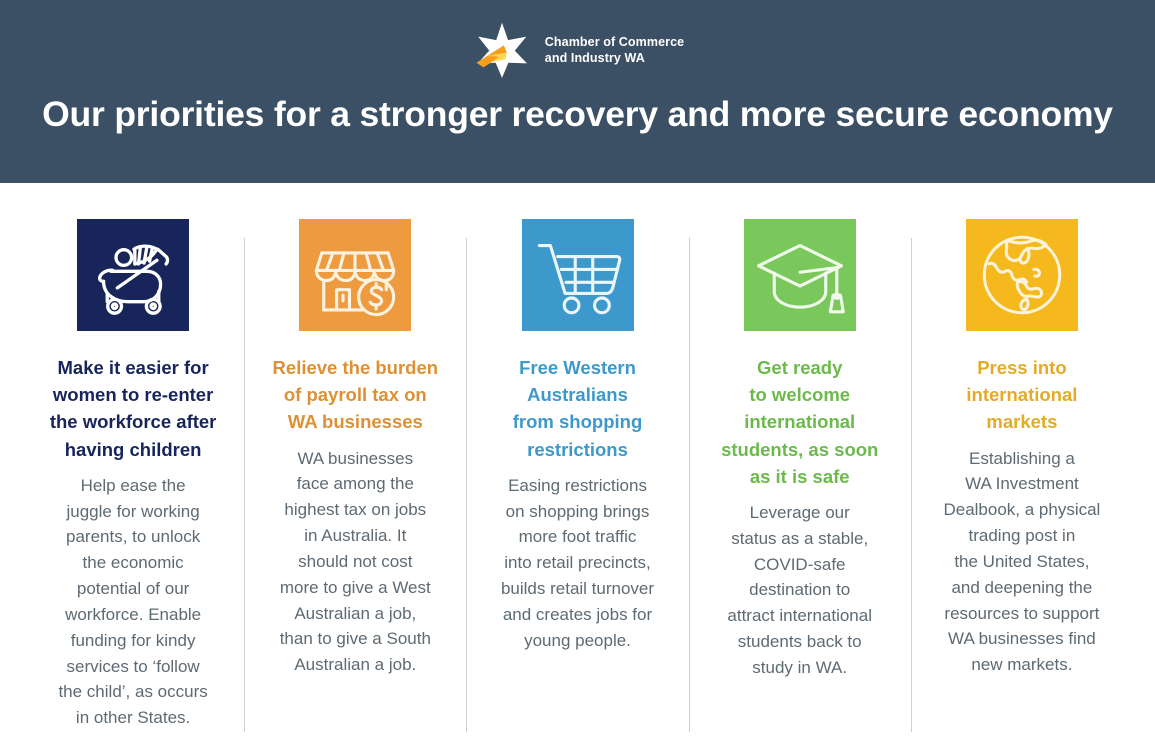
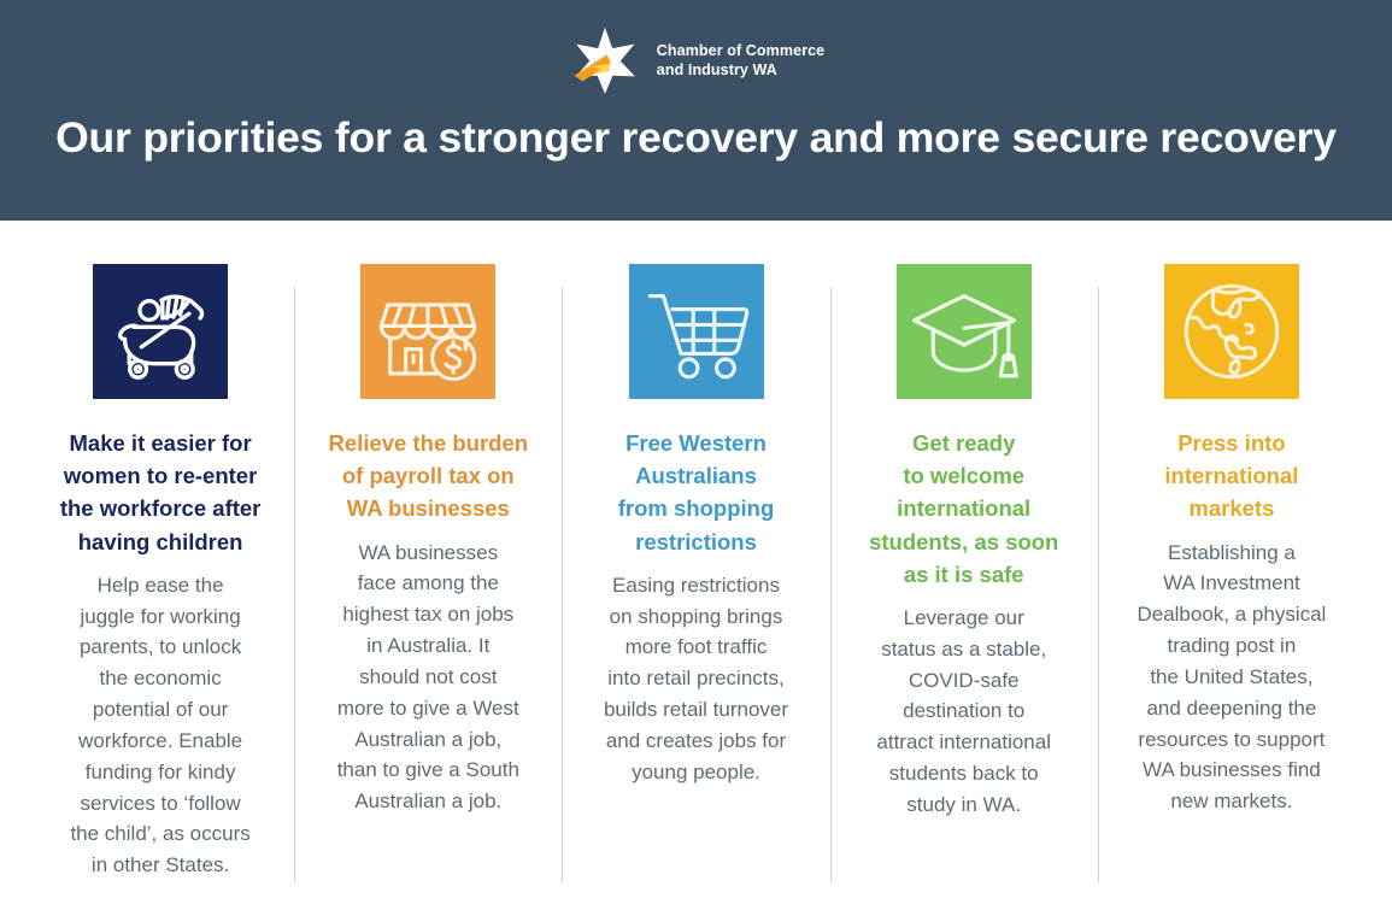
  Chamber of Commerce
  and Industry WA
- Our priorities for a stronger recovery and more secure economy
+ Our priorities for a stronger recovery and more secure recovery
  Make it easier for
  women to re-enter
  the workforce after
  having children
  Help ease the
  juggle for working
  parents, to unlock
  the economic
  potential of our
  workforce. Enable
  funding for kindy
  services to ‘follow
  the child’, as occurs
  in other States.
  Relieve the burden
  of payroll tax on
  WA businesses
  WA businesses
  face among the
  highest tax on jobs
  in Australia. It
  should not cost
  more to give a West
  Australian a job,
  than to give a South
  Australian a job.
  Free Western
  Australians
  from shopping
  restrictions
  Easing restrictions
  on shopping brings
  more foot traffic
  into retail precincts,
  builds retail turnover
  and creates jobs for
  young people.
  Get ready
  to welcome
  international
  students, as soon
  as it is safe
  Leverage our
  status as a stable,
  COVID-safe
  destination to
  attract international
  students back to
  study in WA.
  Press into
  international
  markets
  Establishing a
  WA Investment
  Dealbook, a physical
  trading post in
  the United States,
  and deepening the
  resources to support
  WA businesses find
  new markets.
